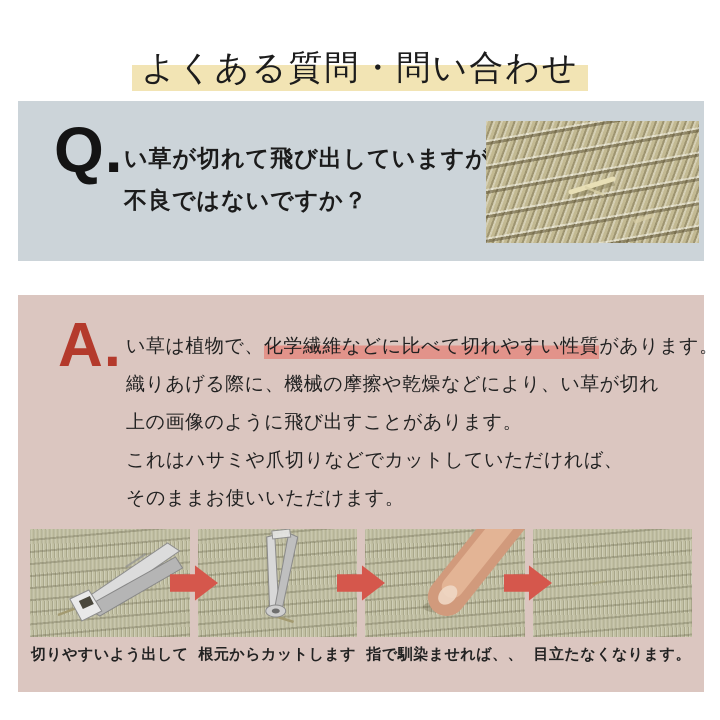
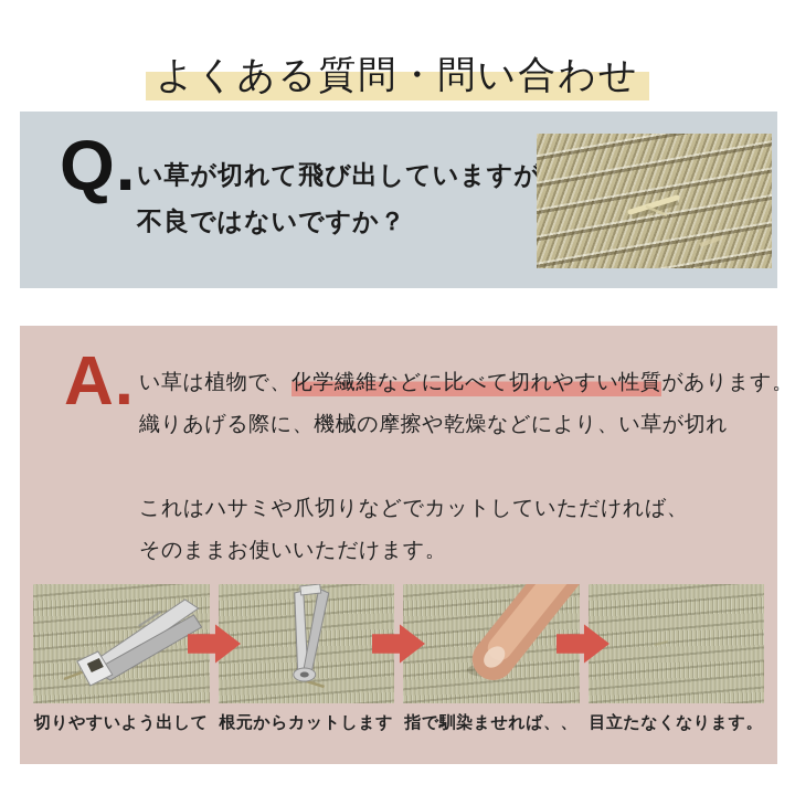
  よくある質問・問い合わせ
  Q.
  い草が切れて飛び出していますが
  不良ではないですか？
  A.
  い草は植物で、化学繊維などに比べて切れやすい性質があります。
  織りあげる際に、機械の摩擦や乾燥などにより、い草が切れ
- 上の画像のように飛び出すことがあります。
  これはハサミや爪切りなどでカットしていただければ、
  そのままお使いいただけます。
  切りやすいよう出して
  根元からカットします
  指で馴染ませれば、、
  目立たなくなります。
